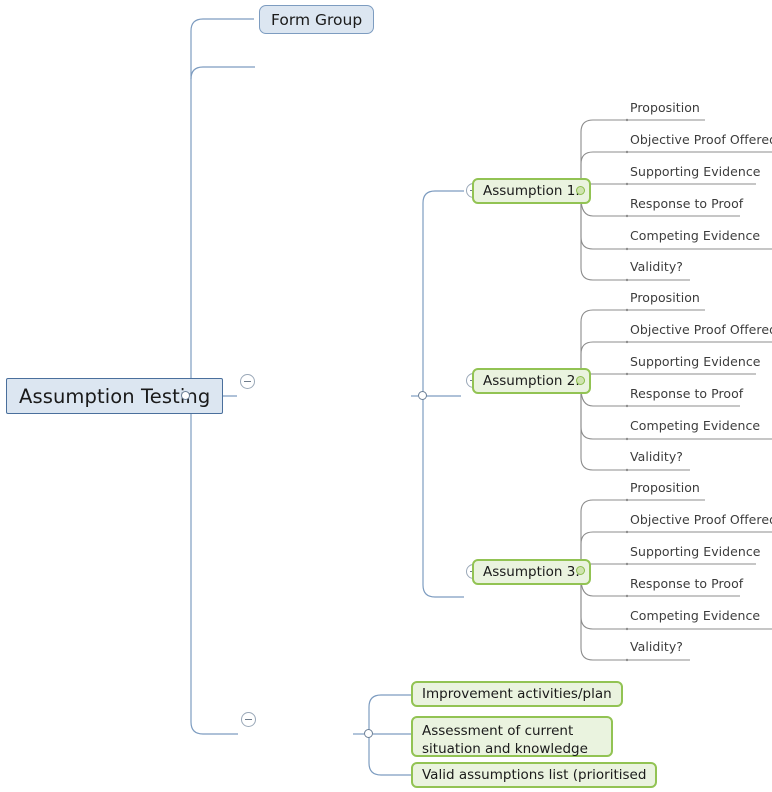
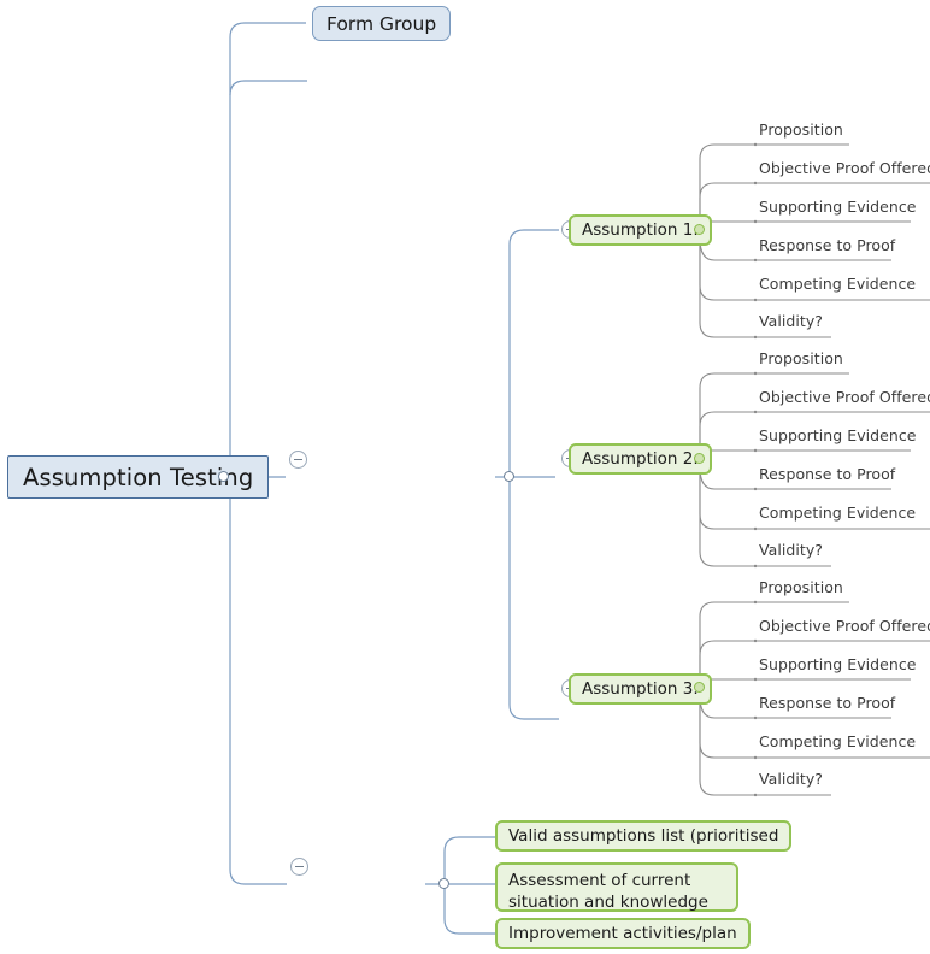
  Assumption Testng
  Form Group
  Assumption 1
  Proposition
  Objective Proof Offere
  Supporting Evidence
  Response to Proof
  Competing Evidence
  Validity?
  Assumption 2
  Proposition
  Objective Proof Offere
  Supporting Evidence
  Response to Proof
  Competing Evidence
  Validity?
  Assumption 3
  Proposition
  Objective Proof Offere
  Supporting Evidence
  Response to Proof
  Competing Evidence
  Validity?
- Improvement activities/plan
+ Valid assumptions list (prioritised
  Assessment of current situation and knowledge
- Valid assumptions list (prioritised
+ Improvement activities/plan
